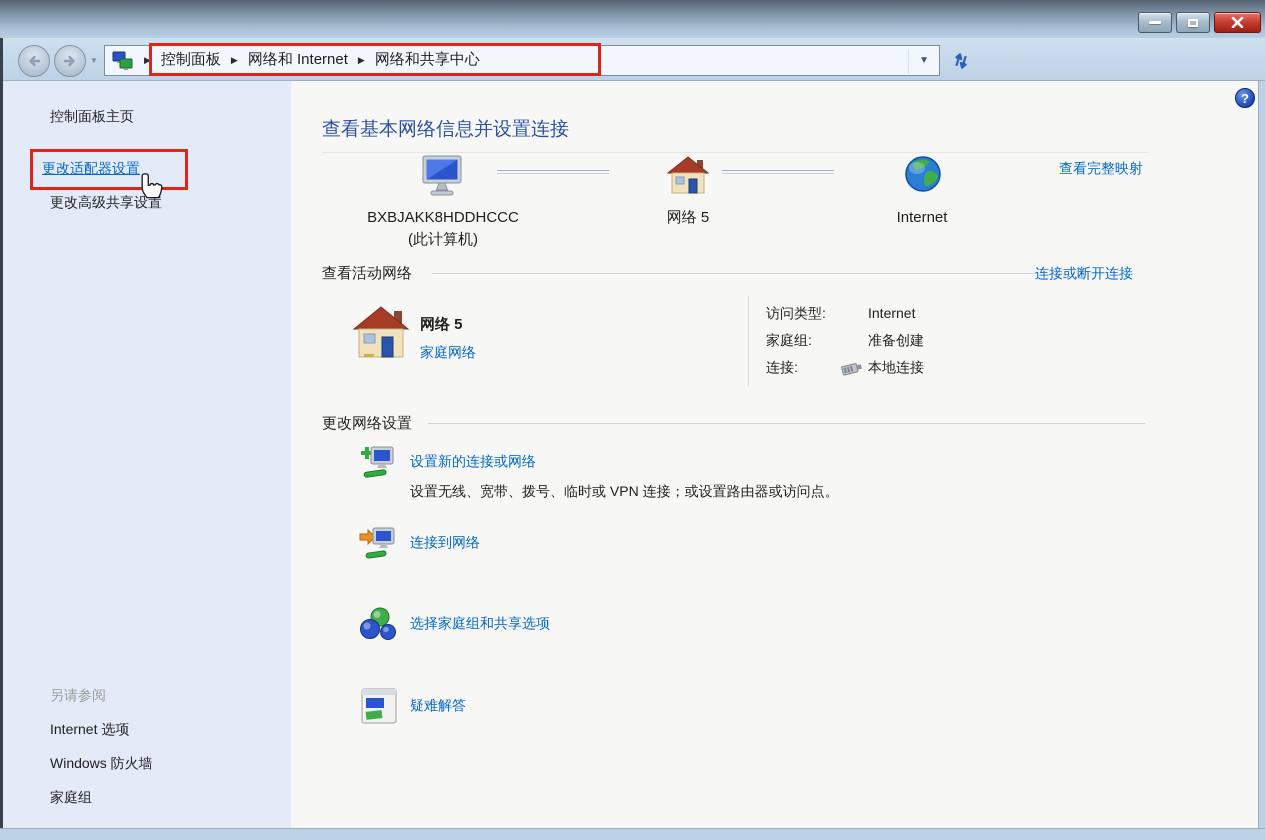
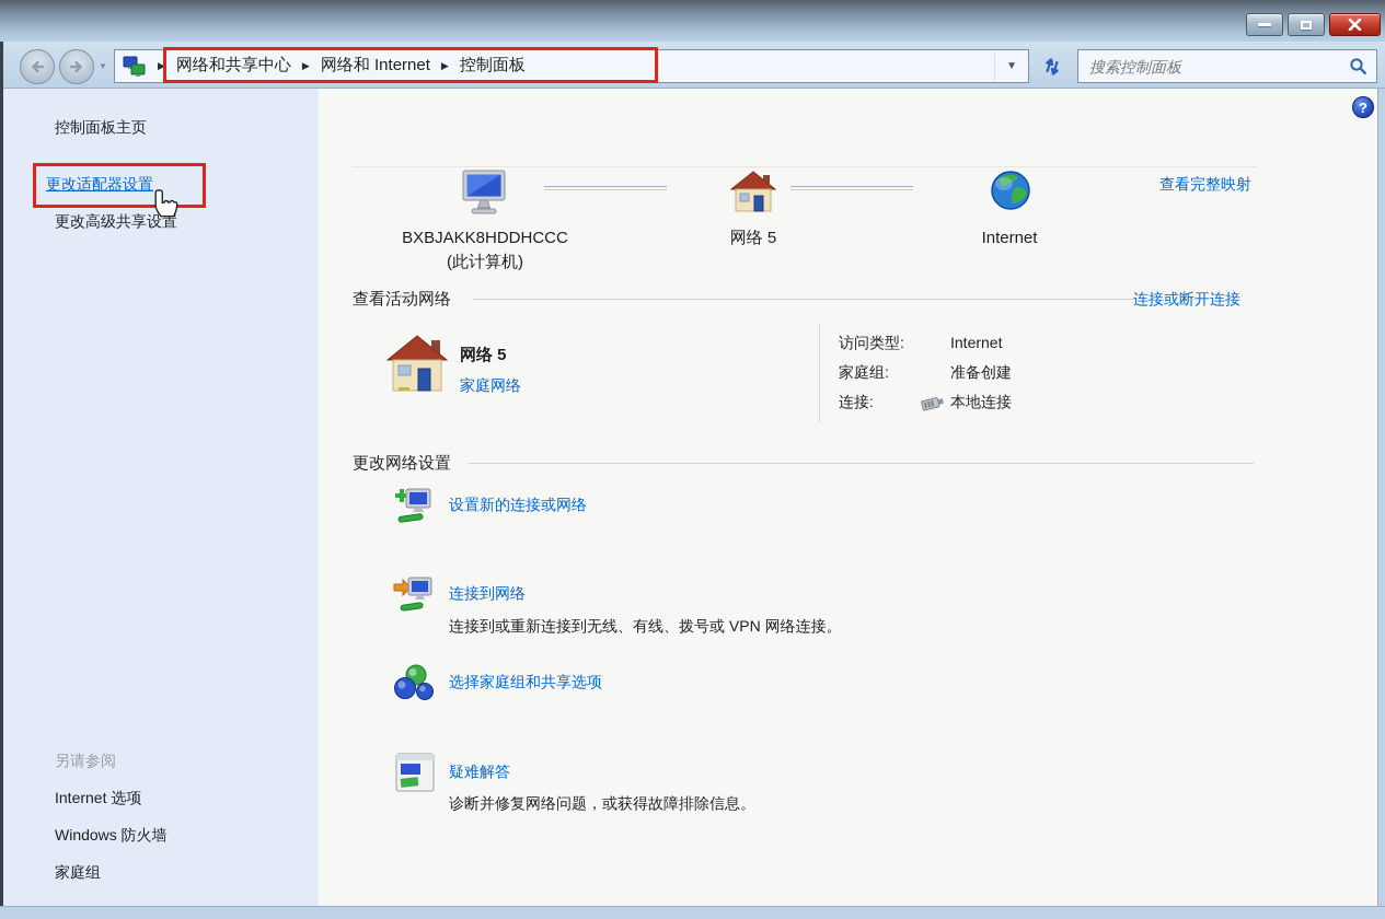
  ▼
  ▶
- 控制面板
+ 网络和共享中心
  ▶
  网络和 Internet
  ▶
- 网络和共享中心
+ 控制面板
  ▼
+ 搜索控制面板
  控制面板主页
  更改适配器设置
  更改高级共享设置
  另请参阅
  Internet 选项
  Windows 防火墙
  家庭组
- 查看基本网络信息并设置连接
  ?
  BXBJAKK8HDDHCCC
  (此计算机)
  网络 5
  Internet
  查看完整映射
  查看活动网络
  连接或断开连接
  网络 5
  家庭网络
  访问类型:
  Internet
  家庭组:
  准备创建
  连接:
  本地连接
  更改网络设置
  设置新的连接或网络
- 设置无线、宽带、拨号、临时或 VPN 连接；或设置路由器或访问点。
  连接到网络
+ 连接到或重新连接到无线、有线、拨号或 VPN 网络连接。
  选择家庭组和共享选项
  疑难解答
+ 诊断并修复网络问题，或获得故障排除信息。
